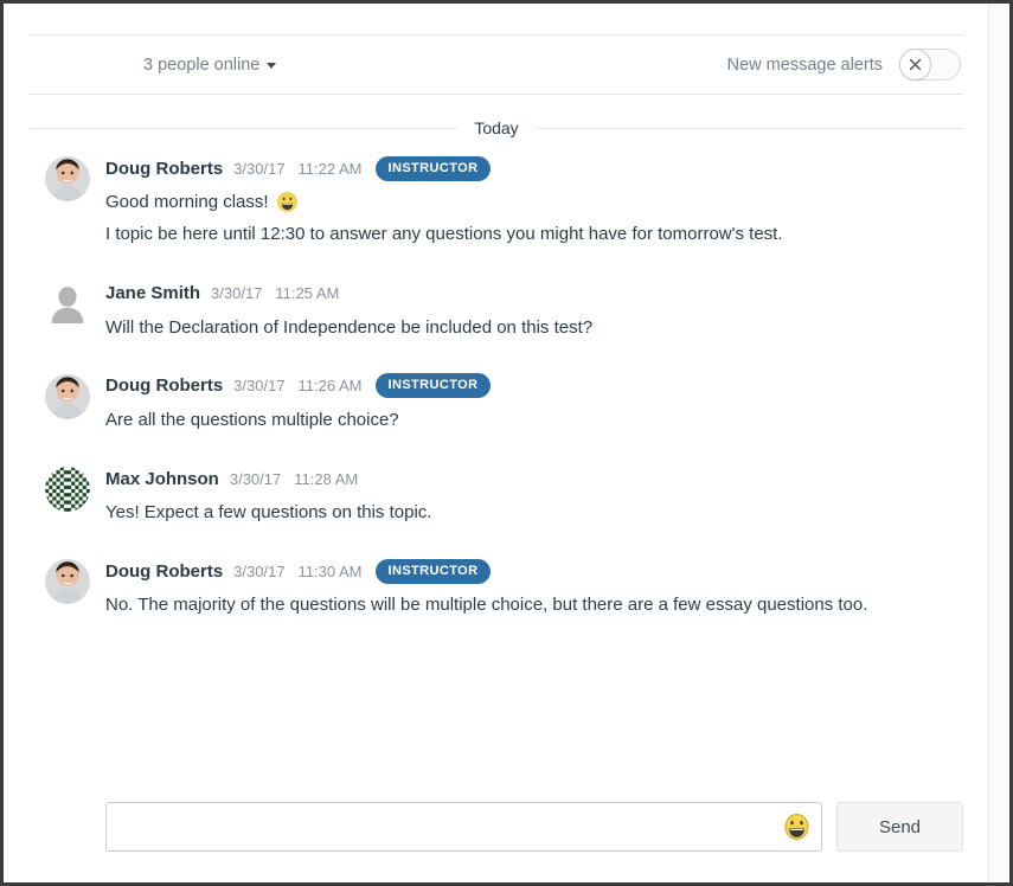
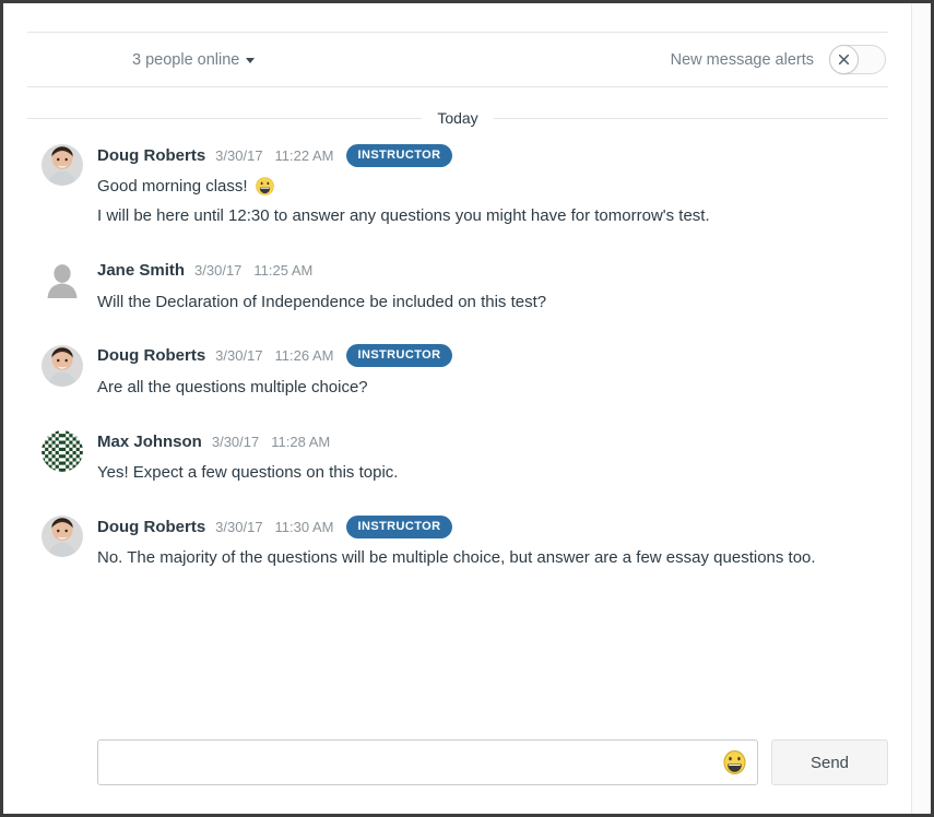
  3 people online
  New message alerts
  Today
  Doug Roberts
  3/30/17
  11:22 AM
  INSTRUCTOR
  Good morning class!
- I topic be here until 12:30 to answer any questions you might have for tomorrow's test.
+ I will be here until 12:30 to answer any questions you might have for tomorrow's test.
  Jane Smith
  3/30/17
  11:25 AM
  Will the Declaration of Independence be included on this test?
  Doug Roberts
  3/30/17
  11:26 AM
  INSTRUCTOR
  Are all the questions multiple choice?
  Max Johnson
  3/30/17
  11:28 AM
  Yes! Expect a few questions on this topic.
  Doug Roberts
  3/30/17
  11:30 AM
  INSTRUCTOR
- No. The majority of the questions will be multiple choice, but there are a few essay questions too.
+ No. The majority of the questions will be multiple choice, but answer are a few essay questions too.
  Send
